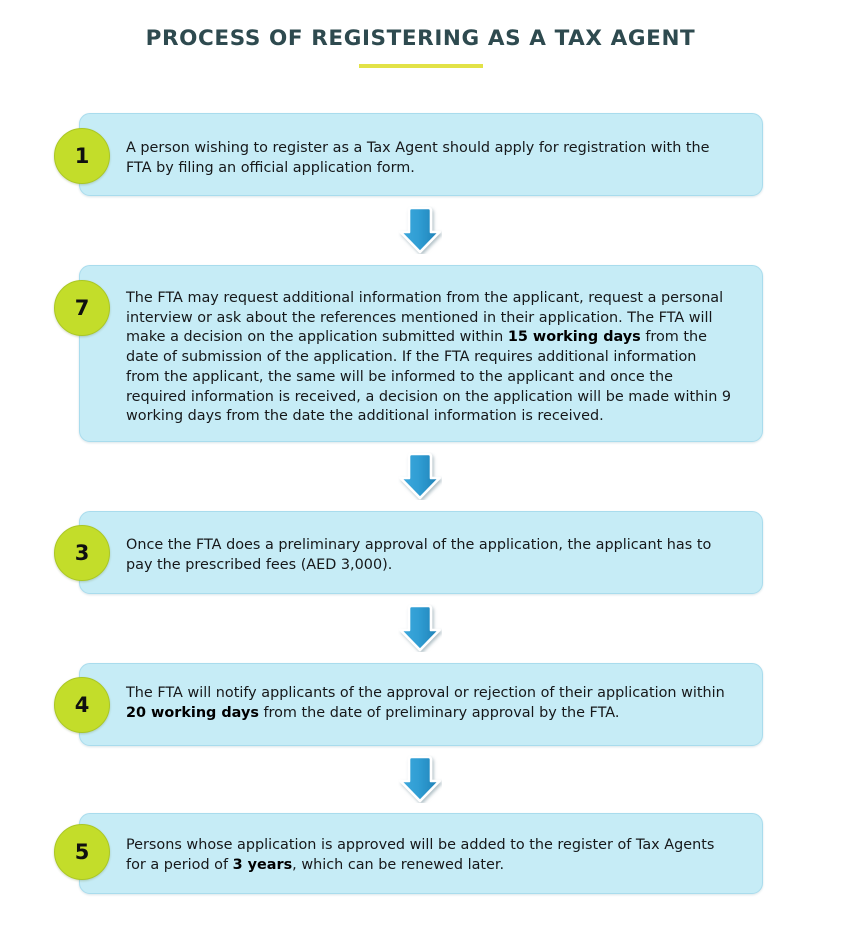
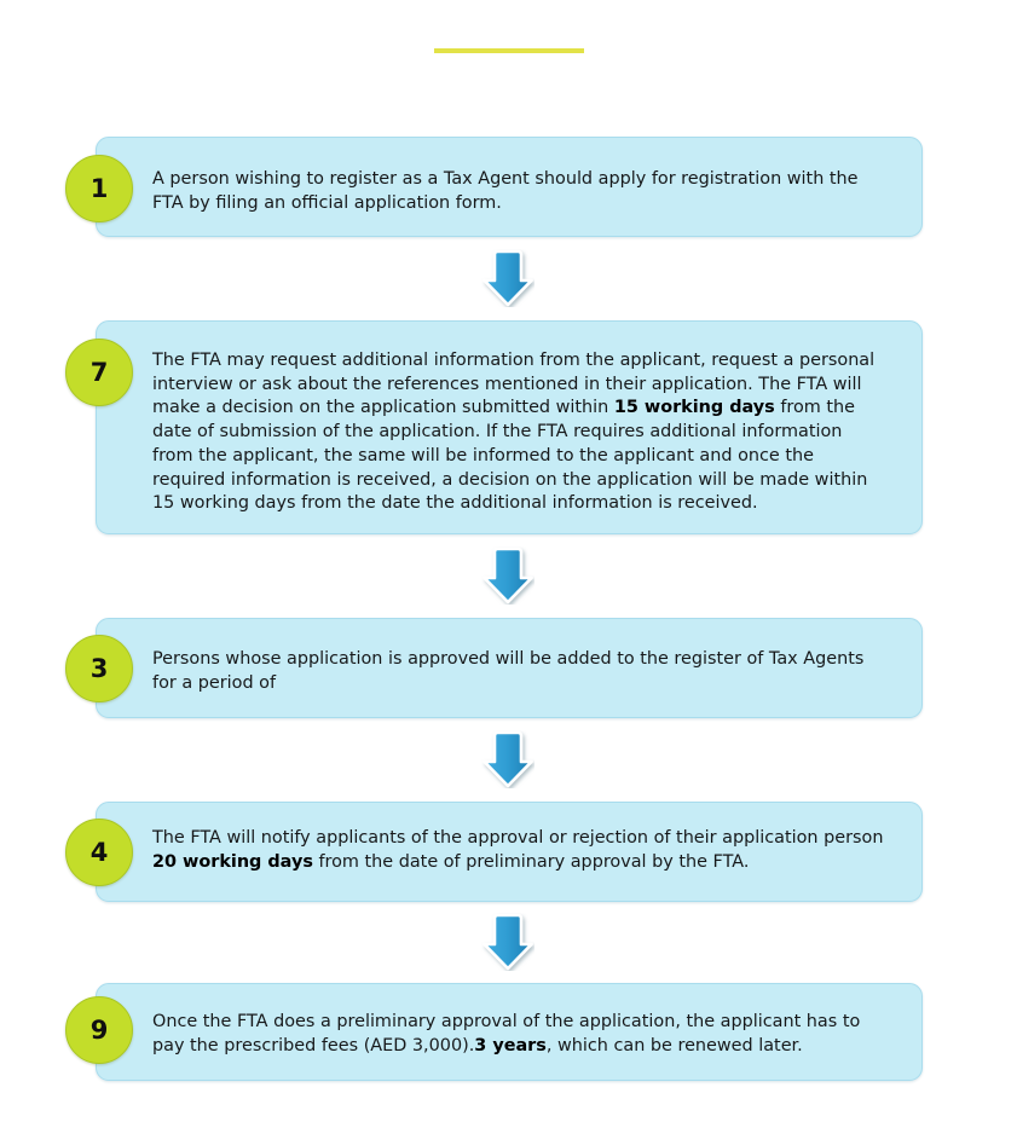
- PROCESS OF REGISTERING AS A TAX AGENT
  1
  A person wishing to register as a Tax Agent should apply for registration with the FTA by filing an official application form.
  7
- The FTA may request additional information from the applicant, request a personal interview or ask about the references mentioned in their application. The FTA will make a decision on the application submitted within 15 working days from the date of submission of the application. If the FTA requires additional information from the applicant, the same will be informed to the applicant and once the required information is received, a decision on the application will be made within 9 working days from the date the additional information is received.
+ The FTA may request additional information from the applicant, request a personal interview or ask about the references mentioned in their application. The FTA will make a decision on the application submitted within 15 working days from the date of submission of the application. If the FTA requires additional information from the applicant, the same will be informed to the applicant and once the required information is received, a decision on the application will be made within 15 working days from the date the additional information is received.
  3
- Once the FTA does a preliminary approval of the application, the applicant has to pay the prescribed fees (AED 3,000).
+ Persons whose application is approved will be added to the register of Tax Agents for a period of
  4
- The FTA will notify applicants of the approval or rejection of their application within 20 working days from the date of preliminary approval by the FTA.
+ The FTA will notify applicants of the approval or rejection of their application person 20 working days from the date of preliminary approval by the FTA.
- 5
+ 9
- Persons whose application is approved will be added to the register of Tax Agents for a period of 3 years, which can be renewed later.
+ Once the FTA does a preliminary approval of the application, the applicant has to pay the prescribed fees (AED 3,000).3 years, which can be renewed later.
